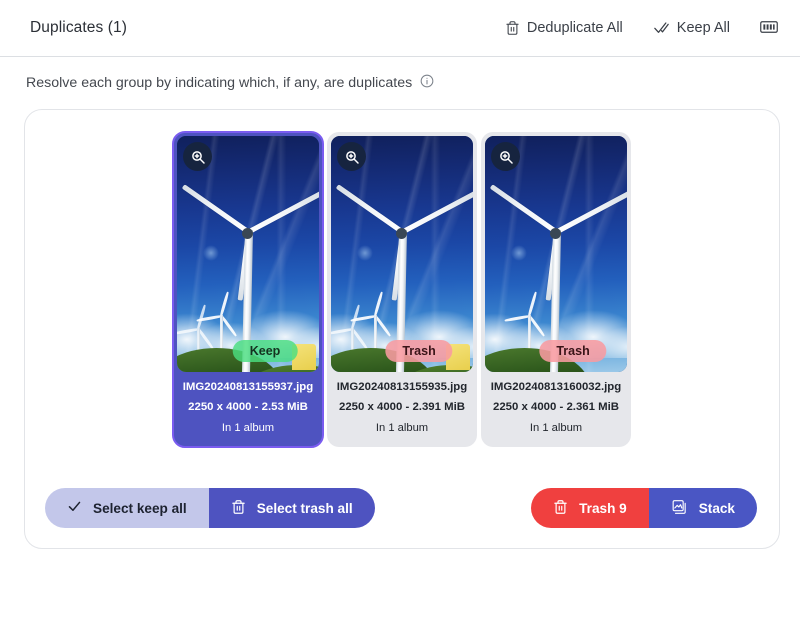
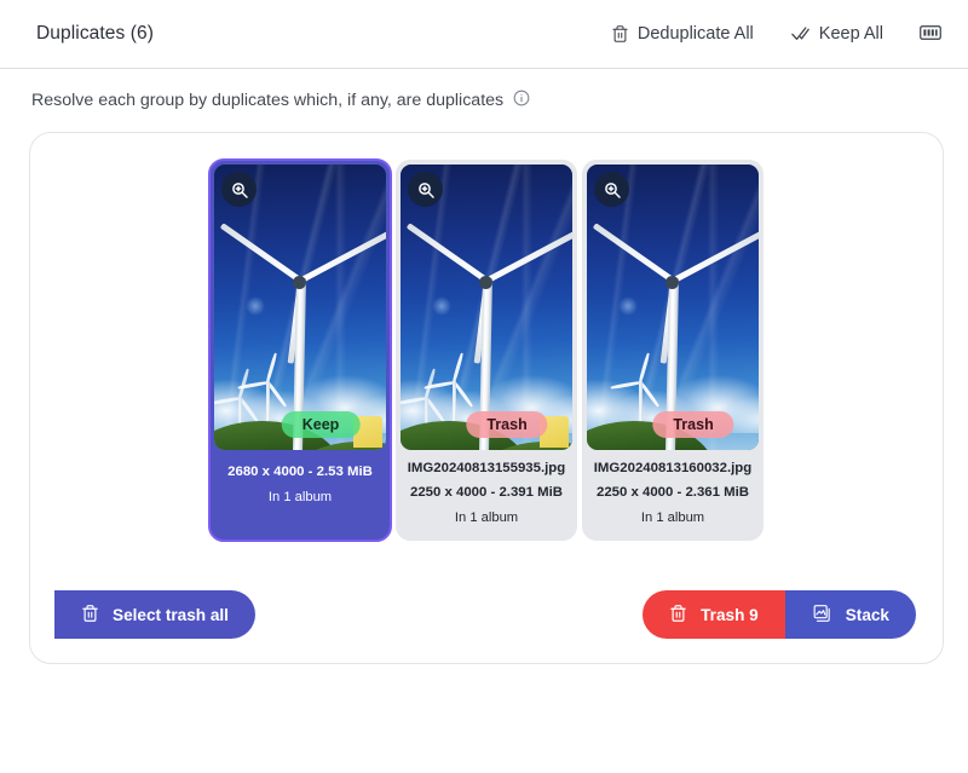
- Duplicates (1)
+ Duplicates (6)
  Deduplicate All
  Keep All
- Resolve each group by indicating which, if any, are duplicates
+ Resolve each group by duplicates which, if any, are duplicates
  Keep
- IMG20240813155937.jpg
- 2250 x 4000 - 2.53 MiB
+ 2680 x 4000 - 2.53 MiB
  In 1 album
  Trash
  IMG20240813155935.jpg
  2250 x 4000 - 2.391 MiB
  In 1 album
  Trash
  IMG20240813160032.jpg
  2250 x 4000 - 2.361 MiB
  In 1 album
- Select keep all
  Select trash all
  Trash 9
  Stack
